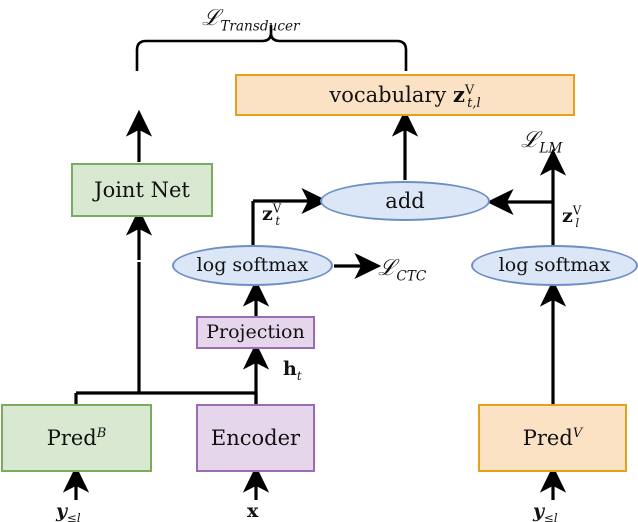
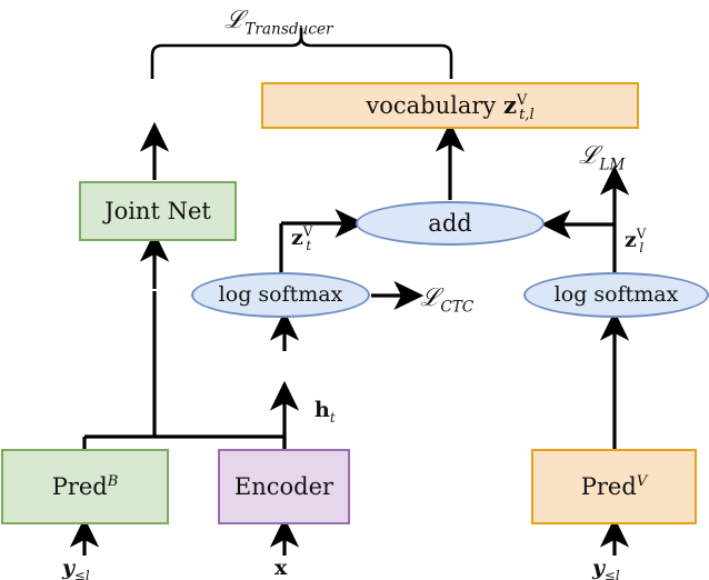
  ℒTransducer
  vocabulary zVt,l
  ℒLM
  Joint Net
  add
  zVt
  zVl
  log softmax
  ℒCTC
  log softmax
- Projection
  ht
  PredB
  Encoder
  PredV
  y≤l
  x
  y≤l
